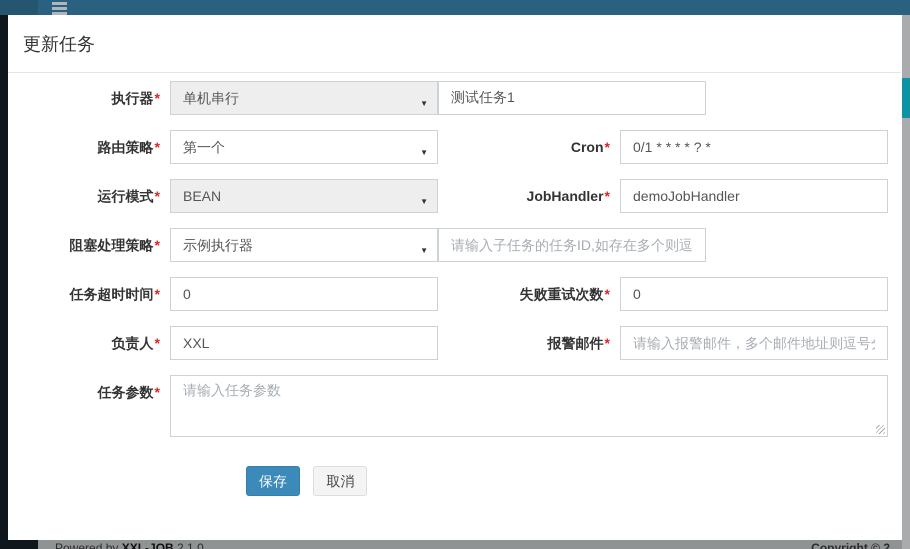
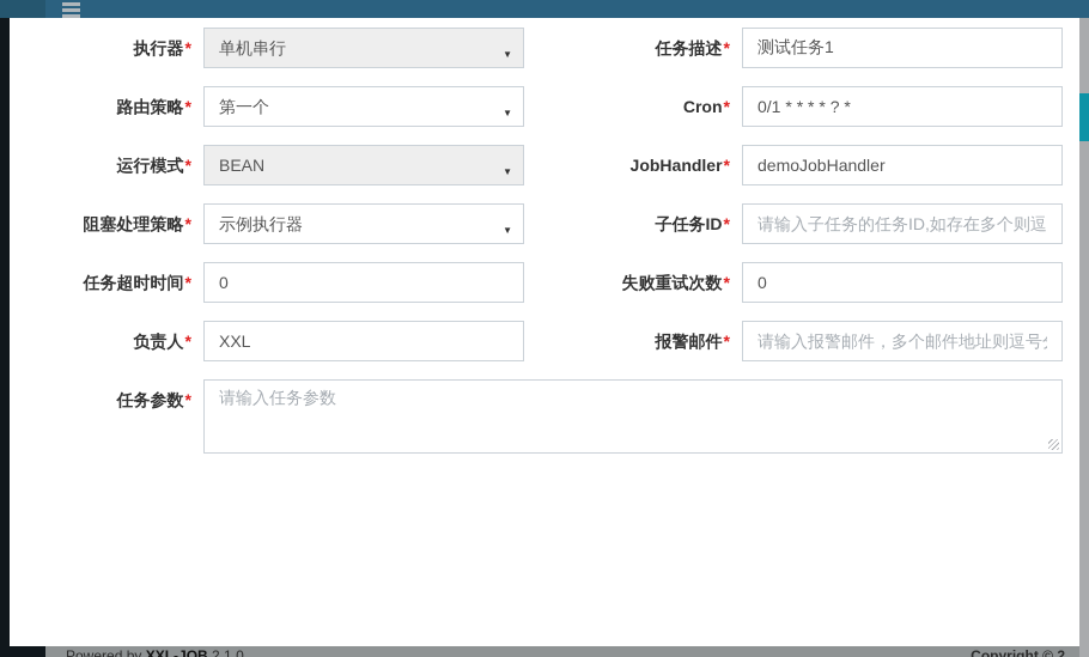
- 更新任务
  执行器*
  单机串行
  ▼
+ 任务描述*
  测试任务1
  路由策略*
  第一个
  ▼
  Cron*
  0/1 * * * * ? *
  运行模式*
  BEAN
  ▼
  JobHandler*
  demoJobHandler
  阻塞处理策略*
  示例执行器
  ▼
+ 子任务ID*
  请输入子任务的任务ID,如存在多个则逗
  任务超时时间*
  0
  失败重试次数*
  0
  负责人*
  XXL
  报警邮件*
  请输入报警邮件，多个邮件地址则逗号
  任务参数*
  请输入任务参数
- 保存 取消
  Powered by XXL-JOB 2.1.0
  Copyright © 2
